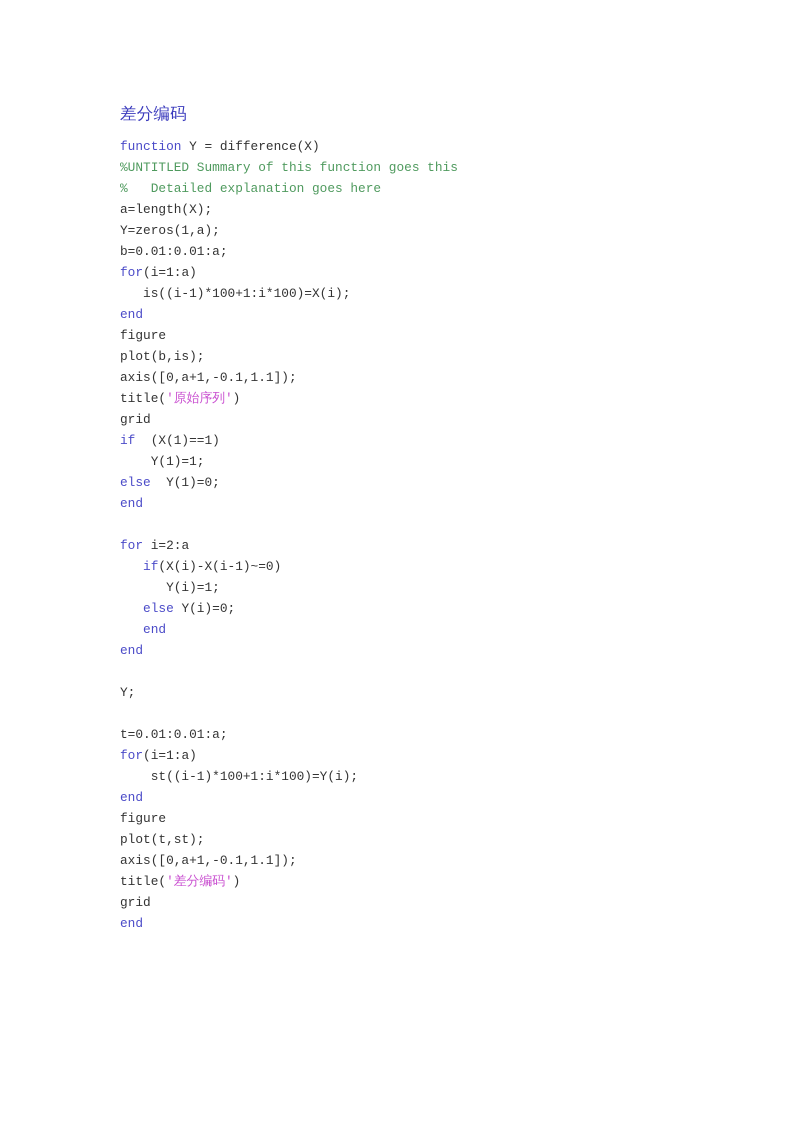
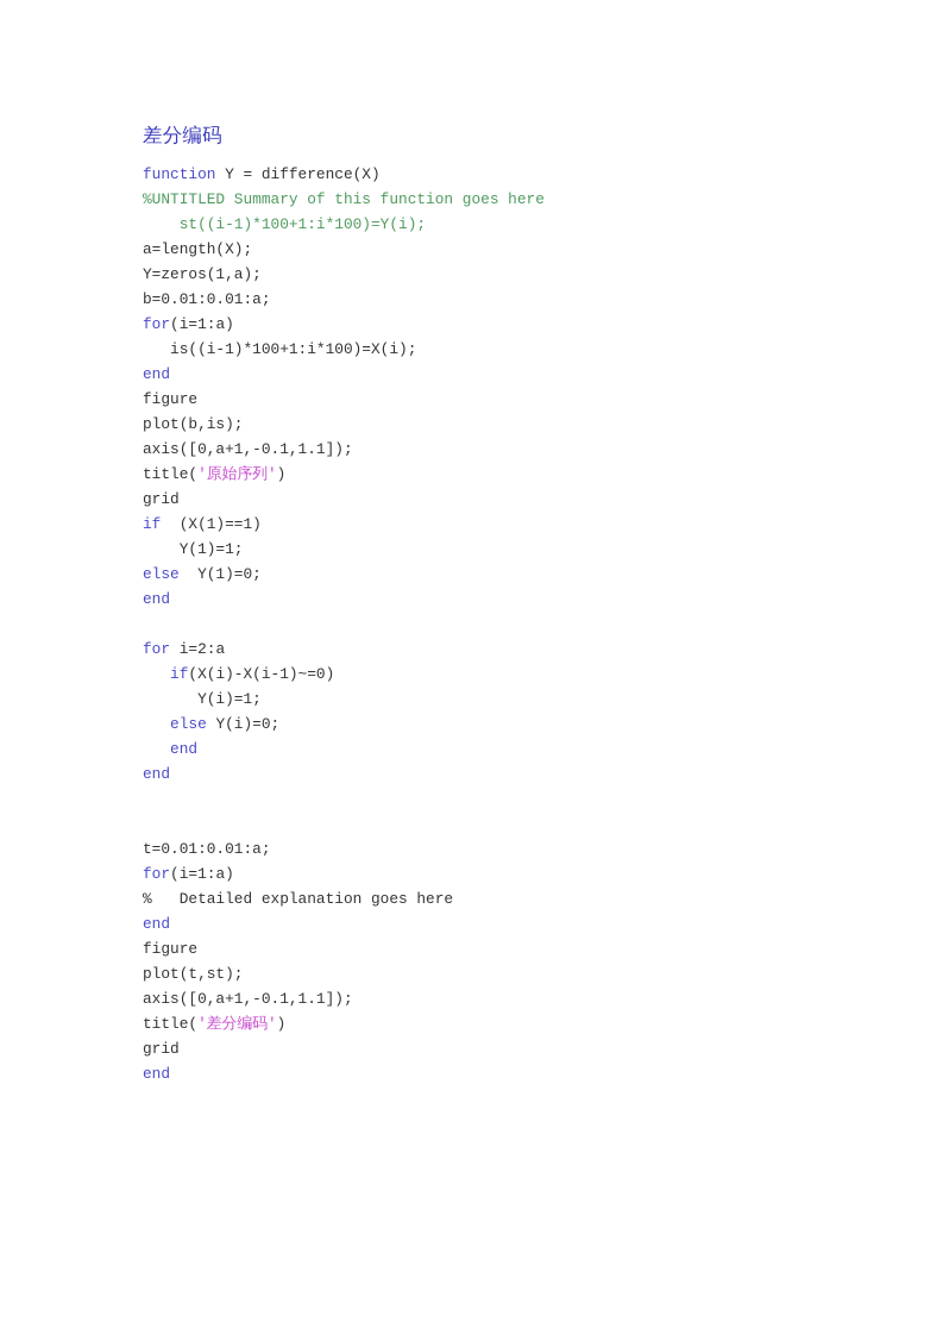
  差分编码
  function Y = difference(X)
- %UNTITLED Summary of this function goes this
+ %UNTITLED Summary of this function goes here
- % Detailed explanation goes here
+ st((i-1)*100+1:i*100)=Y(i);
  a=length(X);
  Y=zeros(1,a);
  b=0.01:0.01:a;
  for(i=1:a)
  is((i-1)*100+1:i*100)=X(i);
  end
  figure
  plot(b,is);
  axis([0,a+1,-0.1,1.1]);
  title('原始序列')
  grid
  if (X(1)==1)
  Y(1)=1;
  else Y(1)=0;
  end
  for i=2:a
  if(X(i)-X(i-1)~=0)
  Y(i)=1;
  else Y(i)=0;
  end
  end
- Y;
  t=0.01:0.01:a;
  for(i=1:a)
- st((i-1)*100+1:i*100)=Y(i);
+ % Detailed explanation goes here
  end
  figure
  plot(t,st);
  axis([0,a+1,-0.1,1.1]);
  title('差分编码')
  grid
  end
